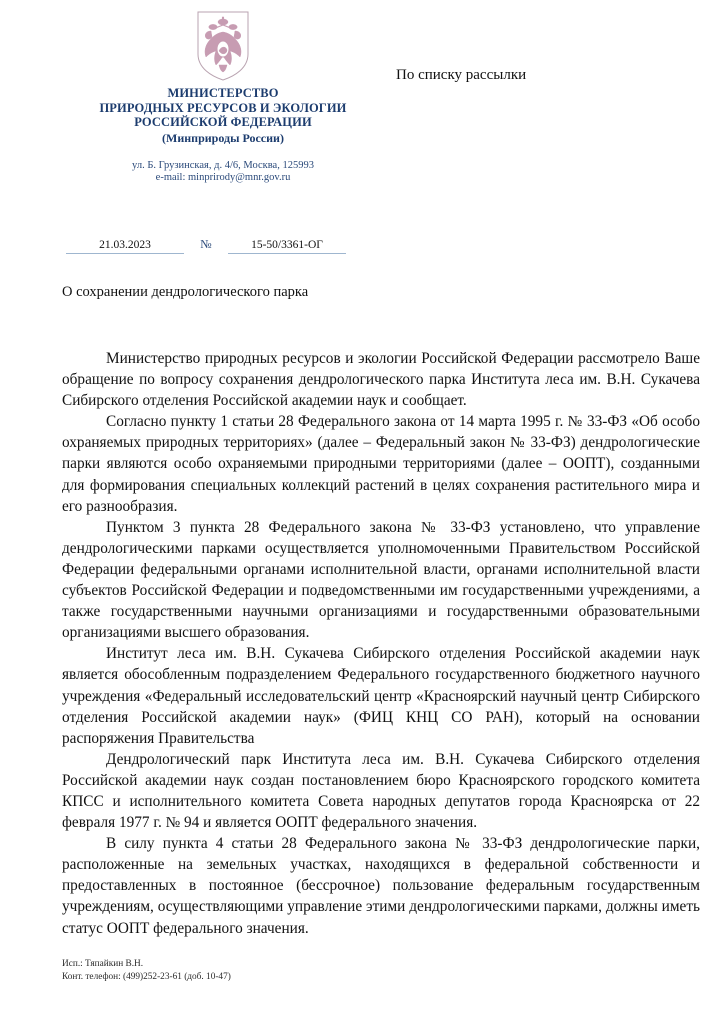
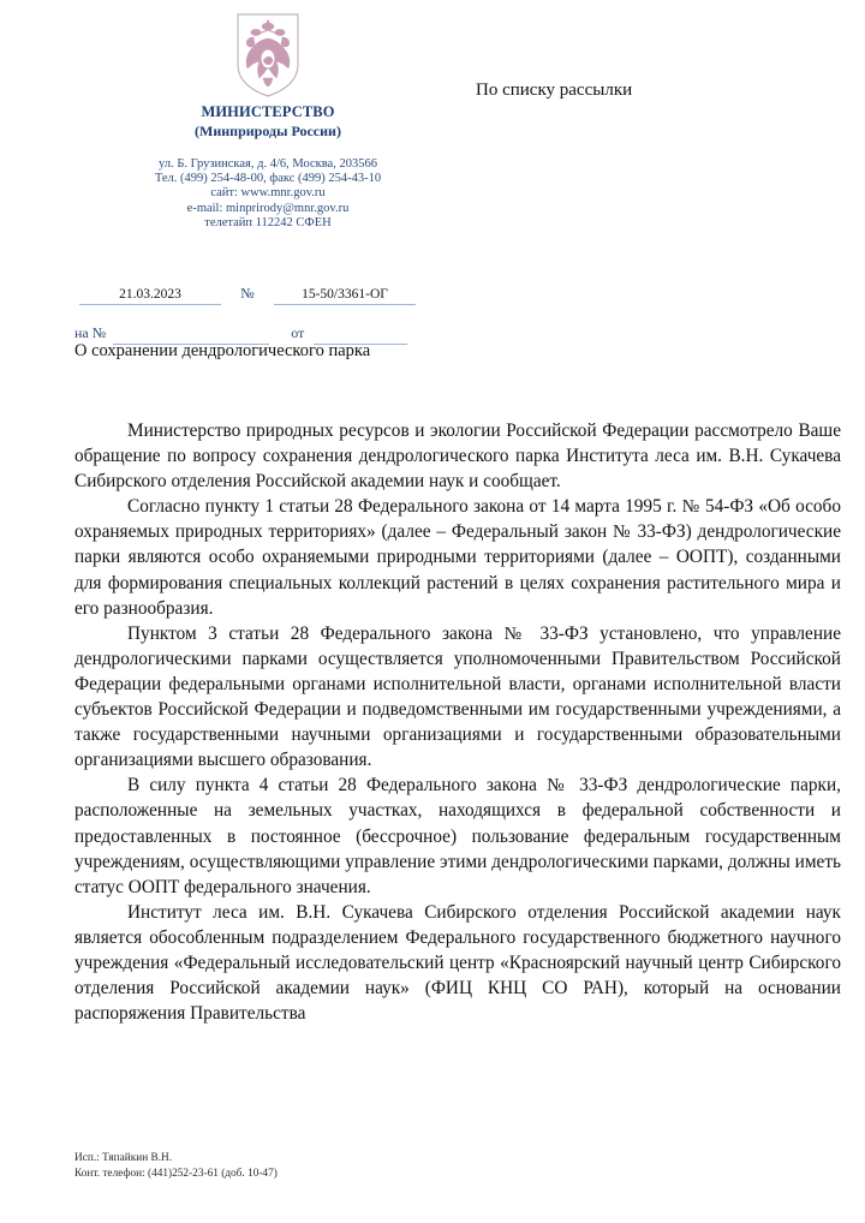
  МИНИСТЕРСТВО
- ПРИРОДНЫХ РЕСУРСОВ И ЭКОЛОГИИ
- РОССИЙСКОЙ ФЕДЕРАЦИИ
  (Минприроды России)
- ул. Б. Грузинская, д. 4/6, Москва, 125993
+ ул. Б. Грузинская, д. 4/6, Москва, 203566
+ Тел. (499) 254-48-00, факс (499) 254-43-10
+ сайт: www.mnr.gov.ru
  e-mail: minprirody@mnr.gov.ru
+ телетайп 112242 СФЕН
  По списку рассылки
  21.03.2023
  №
  15-50/3361-ОГ
+ на №
+ от
  О сохранении дендрологического парка
  Министерство природных ресурсов и экологии Российской Федерации рассмотрело Ваше обращение по вопросу сохранения дендрологического парка Института леса им. В.Н. Сукачева Сибирского отделения Российской академии наук и сообщает.
- Согласно пункту 1 статьи 28 Федерального закона от 14 марта 1995 г. № 33-ФЗ «Об особо охраняемых природных территориях» (далее – Федеральный закон № 33-ФЗ) дендрологические парки являются особо охраняемыми природными территориями (далее – ООПТ), созданными для формирования специальных коллекций растений в целях сохранения растительного мира и его разнообразия.
+ Согласно пункту 1 статьи 28 Федерального закона от 14 марта 1995 г. № 54-ФЗ «Об особо охраняемых природных территориях» (далее – Федеральный закон № 33-ФЗ) дендрологические парки являются особо охраняемыми природными территориями (далее – ООПТ), созданными для формирования специальных коллекций растений в целях сохранения растительного мира и его разнообразия.
- Пунктом 3 пункта 28 Федерального закона № 33-ФЗ установлено, что управление дендрологическими парками осуществляется уполномоченными Правительством Российской Федерации федеральными органами исполнительной власти, органами исполнительной власти субъектов Российской Федерации и подведомственными им государственными учреждениями, а также государственными научными организациями и государственными образовательными организациями высшего образования.
+ Пунктом 3 статьи 28 Федерального закона № 33-ФЗ установлено, что управление дендрологическими парками осуществляется уполномоченными Правительством Российской Федерации федеральными органами исполнительной власти, органами исполнительной власти субъектов Российской Федерации и подведомственными им государственными учреждениями, а также государственными научными организациями и государственными образовательными организациями высшего образования.
- Институт леса им. В.Н. Сукачева Сибирского отделения Российской академии наук является обособленным подразделением Федерального государственного бюджетного научного учреждения «Федеральный исследовательский центр «Красноярский научный центр Сибирского отделения Российской академии наук» (ФИЦ КНЦ СО РАН), который на основании распоряжения Правительства
+ В силу пункта 4 статьи 28 Федерального закона № 33-ФЗ дендрологические парки, расположенные на земельных участках, находящихся в федеральной собственности и предоставленных в постоянное (бессрочное) пользование федеральным государственным учреждениям, осуществляющими управление этими дендрологическими парками, должны иметь статус ООПТ федерального значения.
- Дендрологический парк Института леса им. В.Н. Сукачева Сибирского отделения Российской академии наук создан постановлением бюро Красноярского городского комитета КПСС и исполнительного комитета Совета народных депутатов города Красноярска от 22 февраля 1977 г. № 94 и является ООПТ федерального значения.
- В силу пункта 4 статьи 28 Федерального закона № 33-ФЗ дендрологические парки, расположенные на земельных участках, находящихся в федеральной собственности и предоставленных в постоянное (бессрочное) пользование федеральным государственным учреждениям, осуществляющими управление этими дендрологическими парками, должны иметь статус ООПТ федерального значения.
+ Институт леса им. В.Н. Сукачева Сибирского отделения Российской академии наук является обособленным подразделением Федерального государственного бюджетного научного учреждения «Федеральный исследовательский центр «Красноярский научный центр Сибирского отделения Российской академии наук» (ФИЦ КНЦ СО РАН), который на основании распоряжения Правительства
  Исп.: Тяпайкин В.Н.
- Конт. телефон: (499)252-23-61 (доб. 10-47)
+ Конт. телефон: (441)252-23-61 (доб. 10-47)
